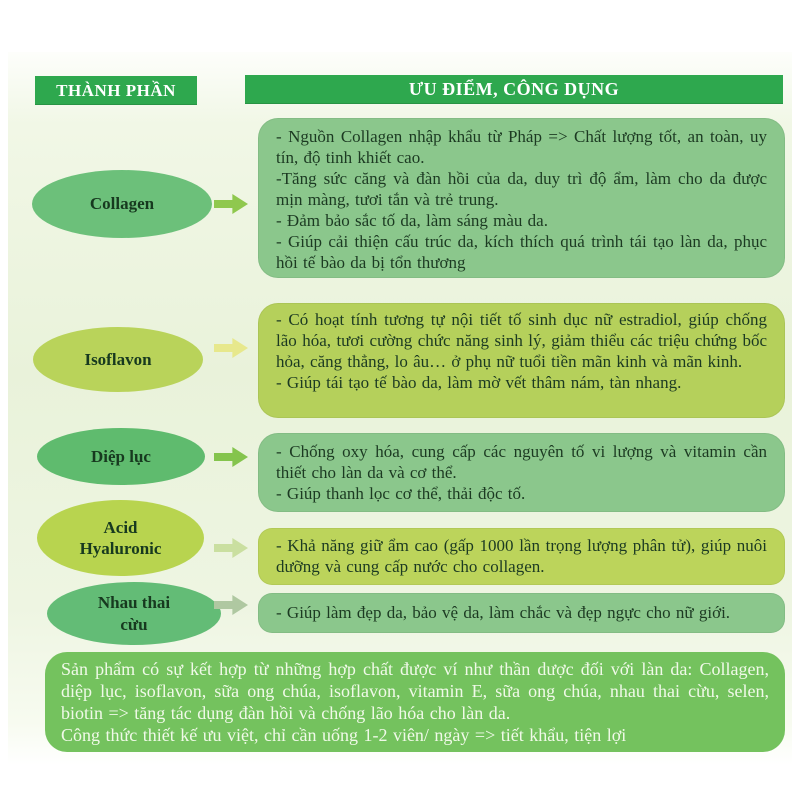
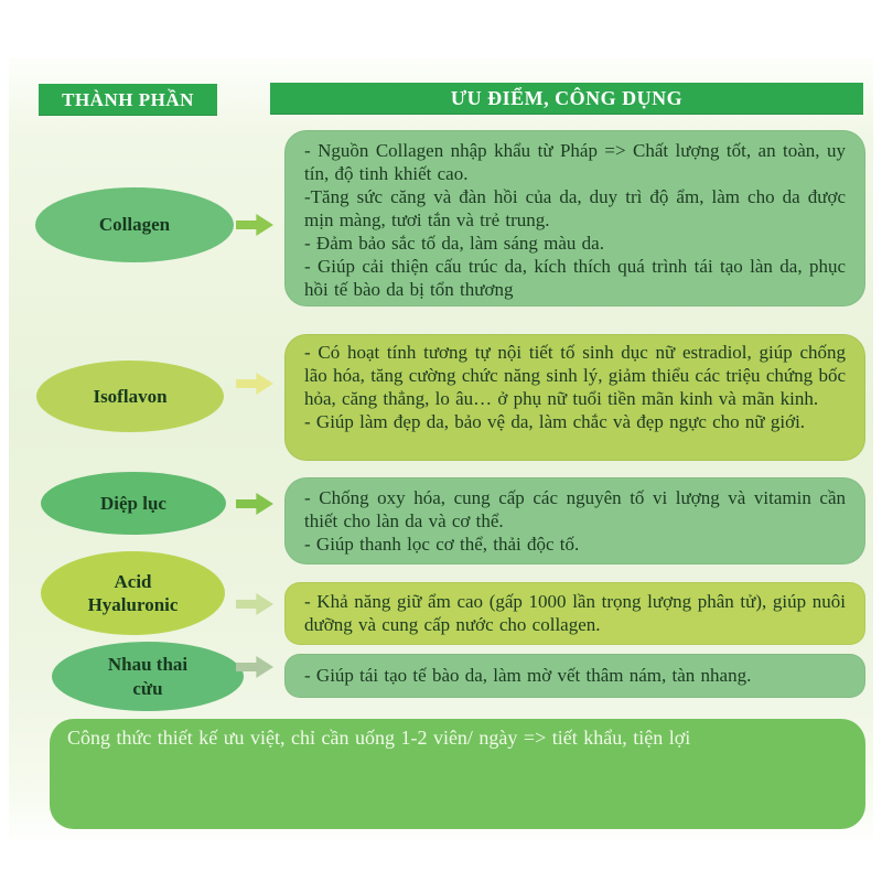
  THÀNH PHẦN
  ƯU ĐIỂM, CÔNG DỤNG
  Collagen
  - Nguồn Collagen nhập khẩu từ Pháp => Chất lượng tốt, an toàn, uy tín, độ tinh khiết cao.
  -Tăng sức căng và đàn hồi của da, duy trì độ ẩm, làm cho da được mịn màng, tươi tắn và trẻ trung.
  - Đảm bảo sắc tố da, làm sáng màu da.
  - Giúp cải thiện cấu trúc da, kích thích quá trình tái tạo làn da, phục hồi tế bào da bị tổn thương
  Isoflavon
- - Có hoạt tính tương tự nội tiết tố sinh dục nữ estradiol, giúp chống lão hóa, tươi cường chức năng sinh lý, giảm thiểu các triệu chứng bốc hỏa, căng thẳng, lo âu… ở phụ nữ tuổi tiền mãn kinh và mãn kinh.
+ - Có hoạt tính tương tự nội tiết tố sinh dục nữ estradiol, giúp chống lão hóa, tăng cường chức năng sinh lý, giảm thiểu các triệu chứng bốc hỏa, căng thẳng, lo âu… ở phụ nữ tuổi tiền mãn kinh và mãn kinh.
- - Giúp tái tạo tế bào da, làm mờ vết thâm nám, tàn nhang.
+ - Giúp làm đẹp da, bảo vệ da, làm chắc và đẹp ngực cho nữ giới.
  Diệp lục
  - Chống oxy hóa, cung cấp các nguyên tố vi lượng và vitamin cần thiết cho làn da và cơ thể.
  - Giúp thanh lọc cơ thể, thải độc tố.
  Acid
  Hyaluronic
  - Khả năng giữ ẩm cao (gấp 1000 lần trọng lượng phân tử), giúp nuôi dưỡng và cung cấp nước cho collagen.
  Nhau thai
  cừu
- - Giúp làm đẹp da, bảo vệ da, làm chắc và đẹp ngực cho nữ giới.
+ - Giúp tái tạo tế bào da, làm mờ vết thâm nám, tàn nhang.
- Sản phẩm có sự kết hợp từ những hợp chất được ví như thần dược đối với làn da: Collagen, diệp lục, isoflavon, sữa ong chúa, isoflavon, vitamin E, sữa ong chúa, nhau thai cừu, selen, biotin => tăng tác dụng đàn hồi và chống lão hóa cho làn da.
  Công thức thiết kế ưu việt, chỉ cần uống 1-2 viên/ ngày => tiết khẩu, tiện lợi
